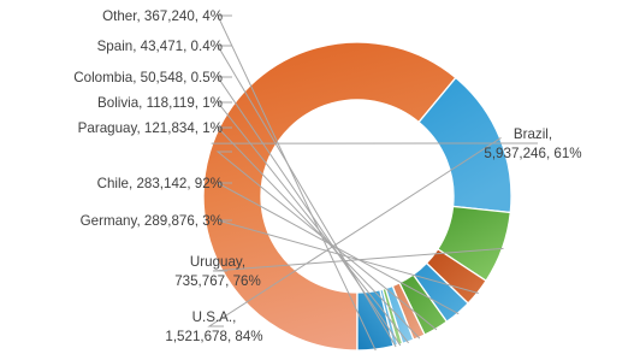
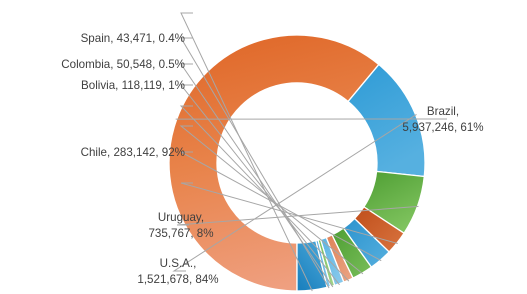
- Other, 367,240, 4%
  Spain, 43,471, 0.4%
  Colombia, 50,548, 0.5%
  Bolivia, 118,119, 1%
- Paraguay, 121,834, 1%
  Chile, 283,142, 92%
- Germany, 289,876, 3%
- Uruguay, 735,767, 76%
+ Uruguay, 735,767, 8%
  U.S.A., 1,521,678, 84%
  Brazil, 5,937,246, 61%
